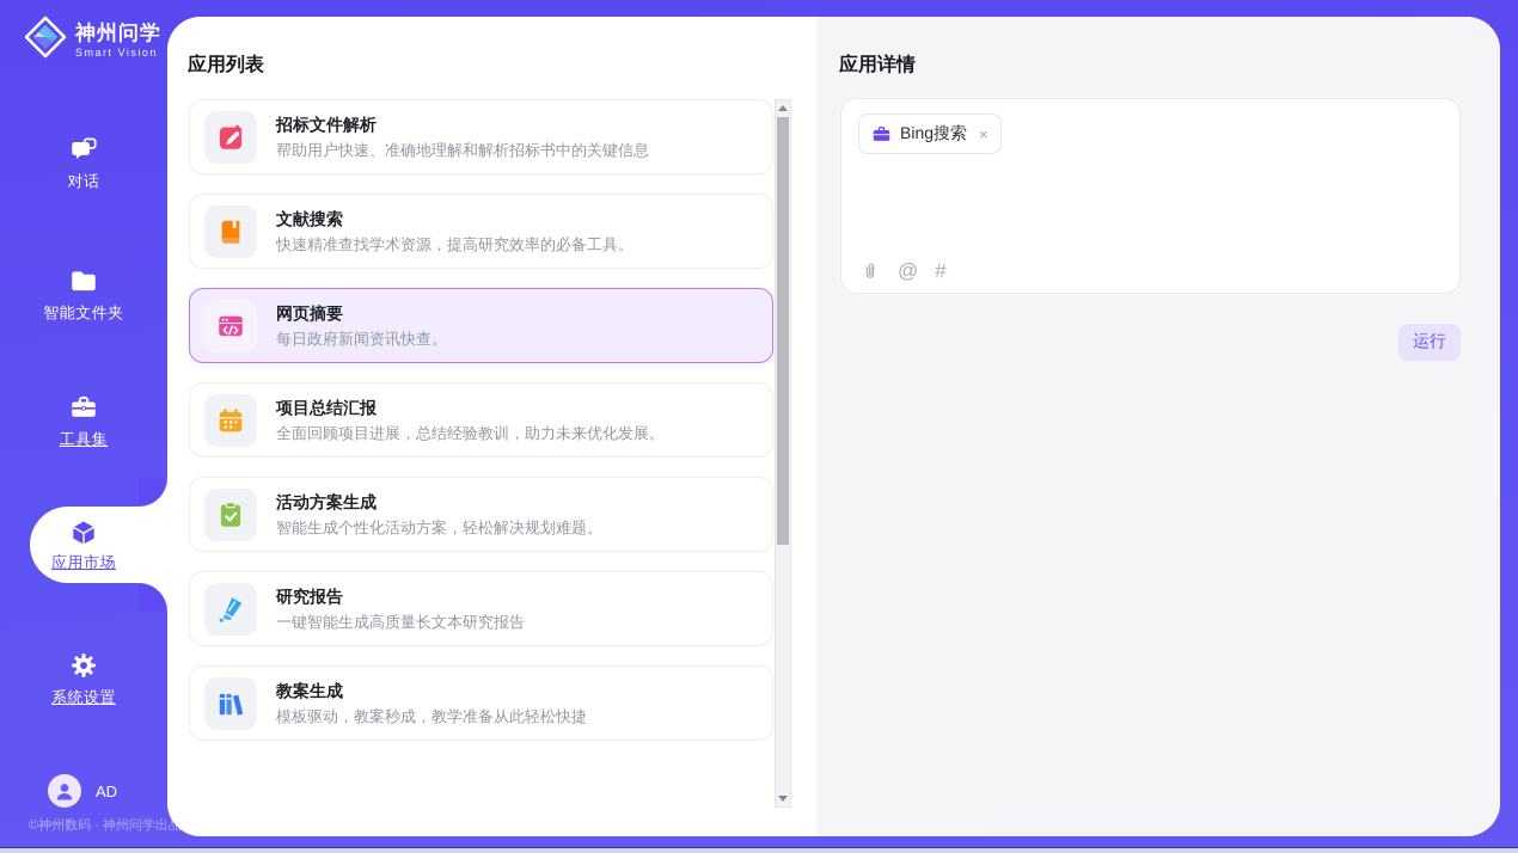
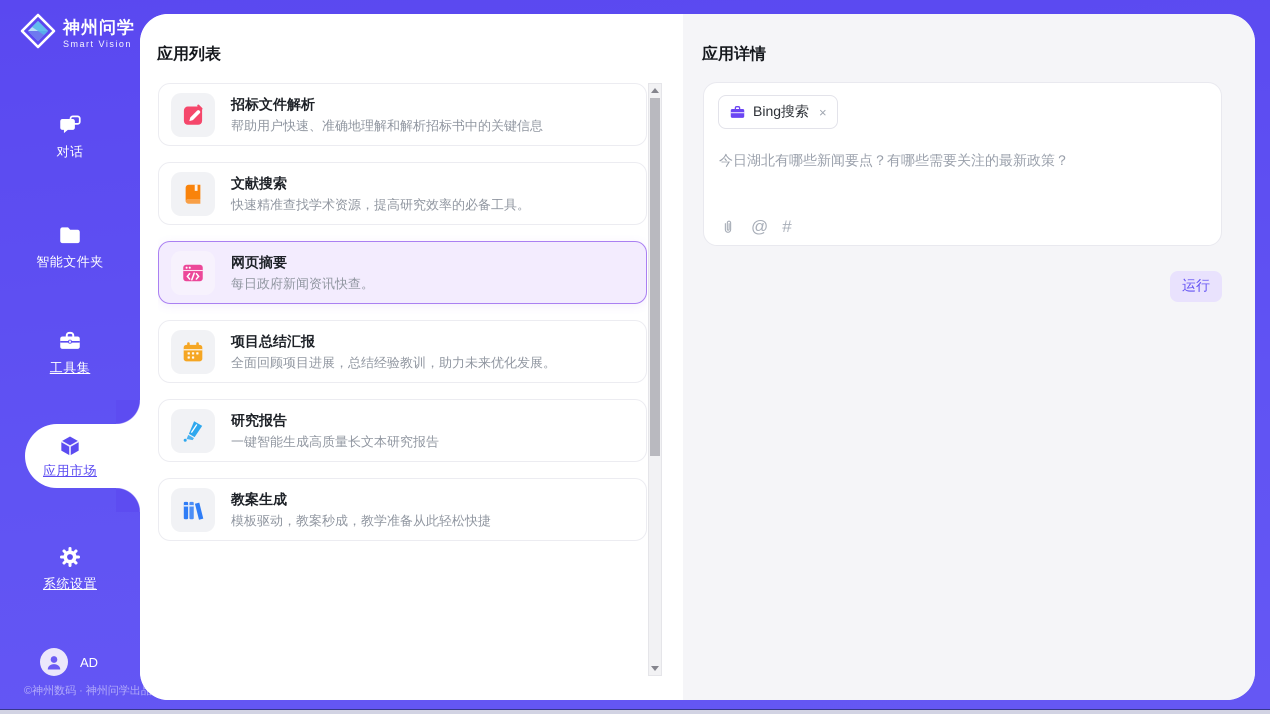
  神州问学
  Smart Vision
  对话
  智能文件夹
  工具集
  应用市场
  系统设置
  AD
  ©神州数码 · 神州问学出
  应用列表
  招标文件解析
  帮助用户快速、准确地理解和解析招标书中的关键信息
  文献搜索
  快速精准查找学术资源，提高研究效率的必备工具。
  网页摘要
  每日政府新闻资讯快查。
  项目总结汇报
  全面回顾项目进展，总结经验教训，助力未来优化发展。
- 活动方案生成
- 智能生成个性化活动方案，轻松解决规划难题。
  研究报告
  一键智能生成高质量长文本研究报告
  教案生成
  模板驱动，教案秒成，教学准备从此轻松快捷
  应用详情
  Bing搜索
  ×
+ 今日湖北有哪些新闻要点？有哪些需要关注的最新政策？
  @
  #
  运行
